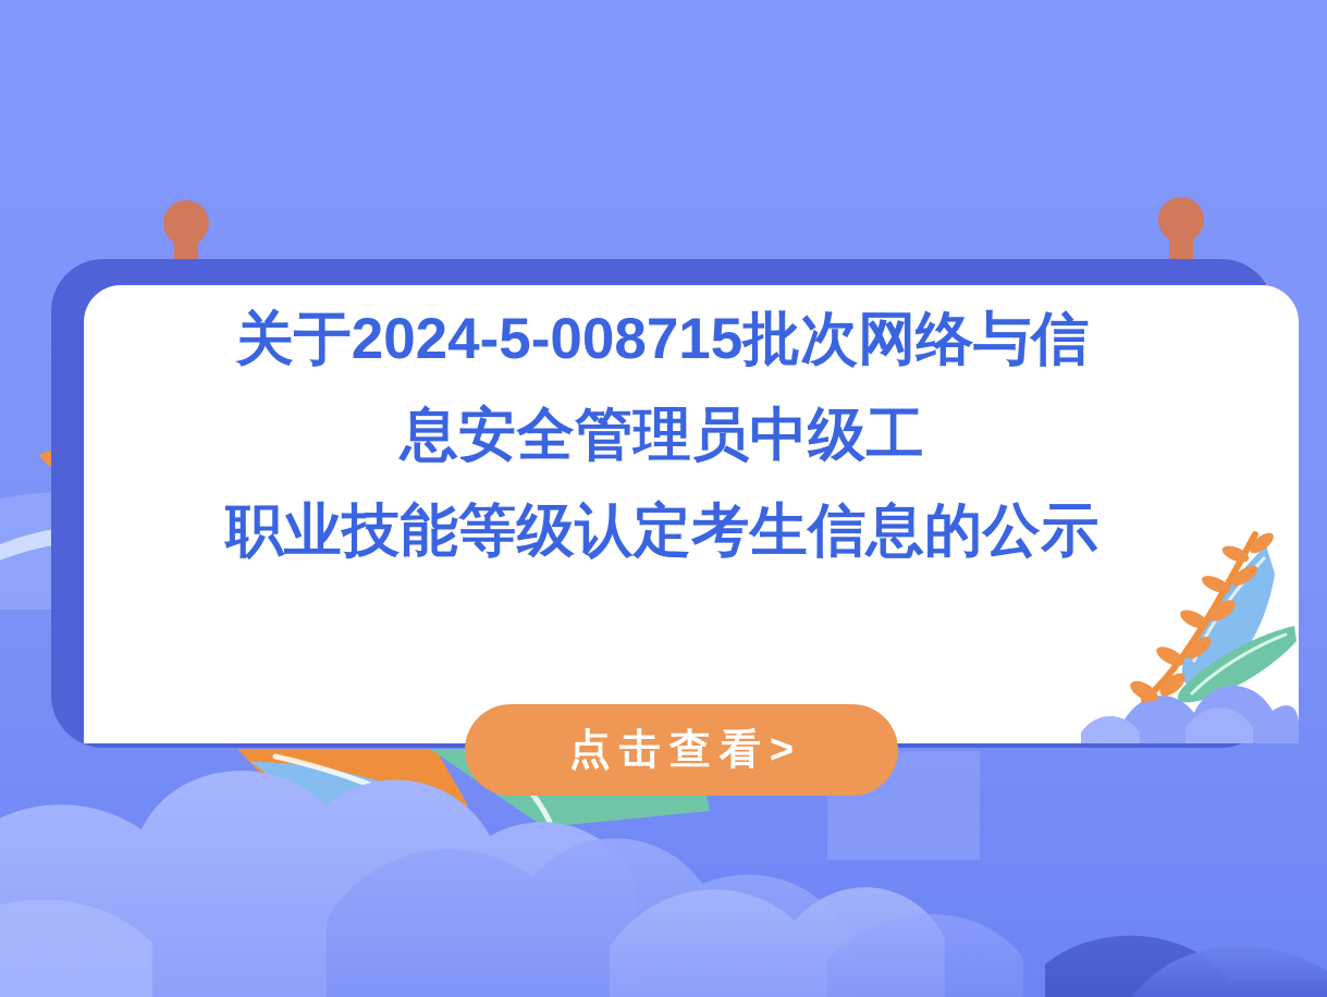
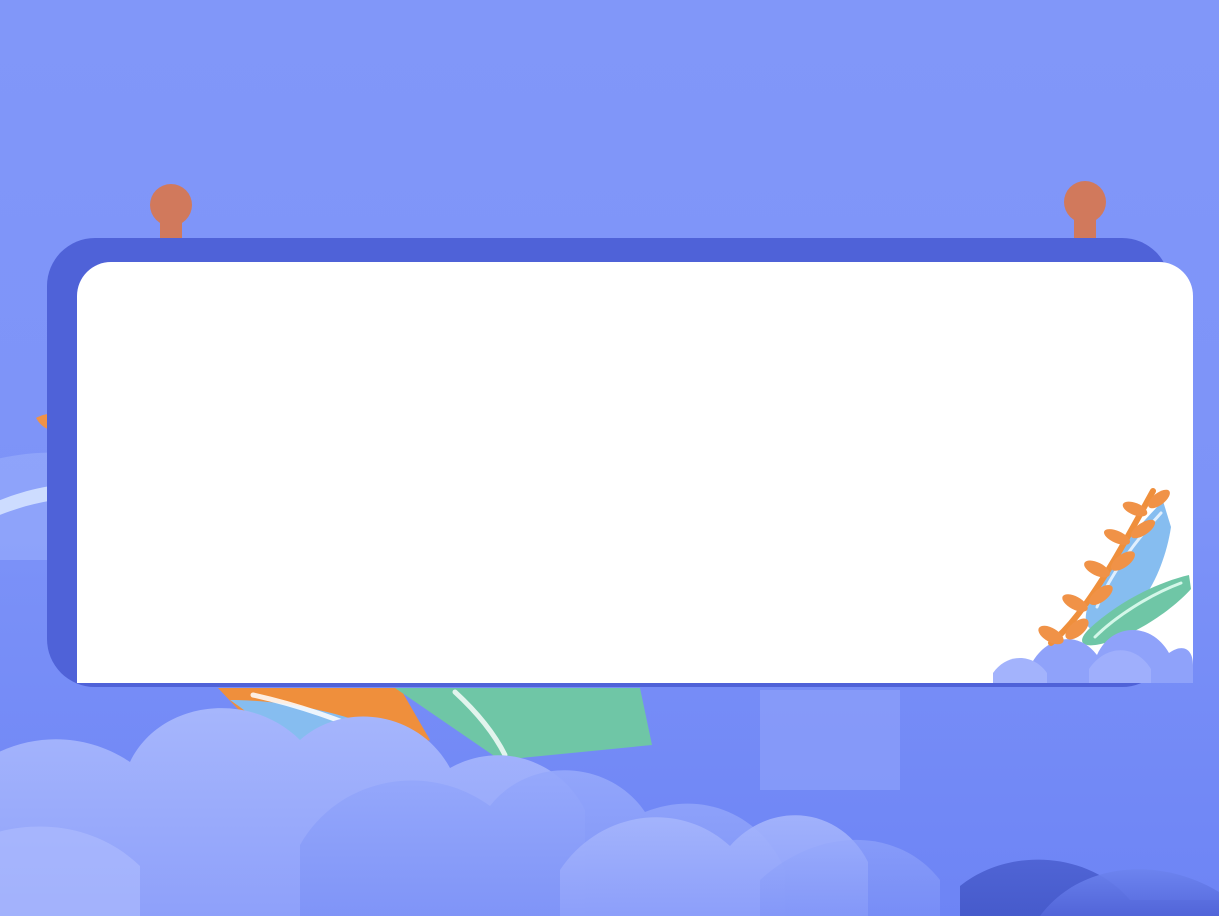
- 关于2024-5-008715批次网络与信
- 息安全管理员中级工
- 职业技能等级认定考生信息的公示
- 点击查看>
